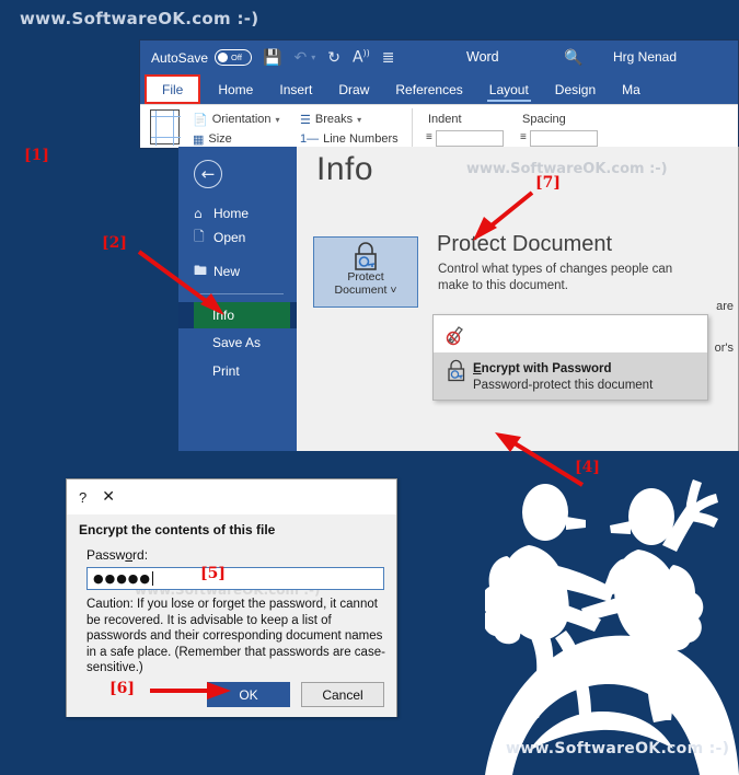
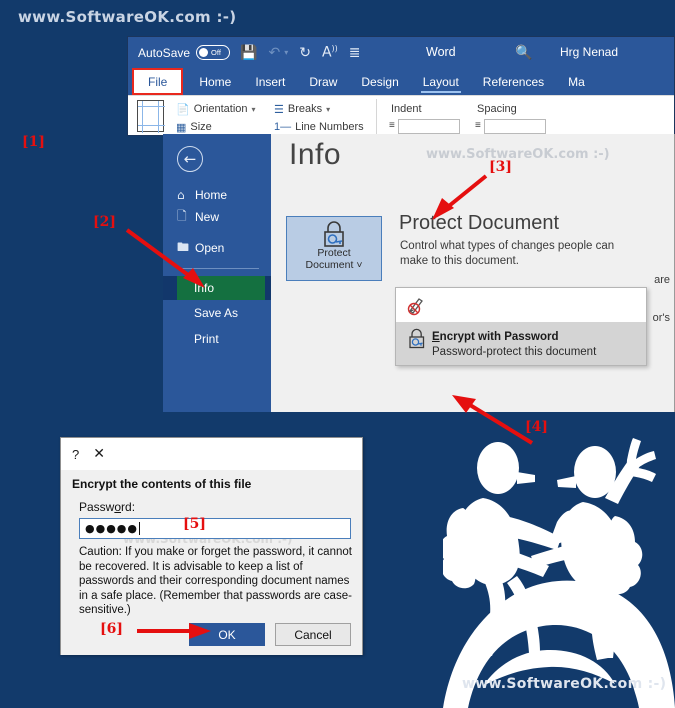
  www.SoftwareOK.com :-)
  AutoSave
  Off
  💾
  ↶
  ▾
  ↻
  A))
  ≣
  Word
  🔍
  Hrg Nenad
  File
  Home
  Insert
  Draw
- References
+ Design
  Layout
- Design
+ References
  Ma
  📄
  Orientation
  ▾
  ▦
  Size
  ☰
  Breaks
  ▾
  1—
  Line Numbers
  Indent
  ≡
  Spacing
  ≡
  ←
  ⌂
  Home
  🗋
- Open
+ New
  🖿
- New
+ Open
  Info
  Save As
  Print
  Info
  www.SoftwareOK.com :-)
  Protect
  Document ˅
  Protect Document
  Control what types of changes people can make to this document.
  are
  or's
  Encrypt with Password
  Password-protect this document
  ?
  ✕
  www.SoftwareOK.com :-)
  Encrypt the contents of this file
  Password:
  ●●●●●
- Caution: If you lose or forget the password, it cannot be recovered. It is advisable to keep a list of passwords and their corresponding document names in a safe place. (Remember that passwords are case-sensitive.)
+ Caution: If you make or forget the password, it cannot be recovered. It is advisable to keep a list of passwords and their corresponding document names in a safe place. (Remember that passwords are case-sensitive.)
  OK
  Cancel
  [1]
  [2]
- [7]
+ [3]
  [4]
  [5]
  [6]
  www.SoftwareOK.com :-)
